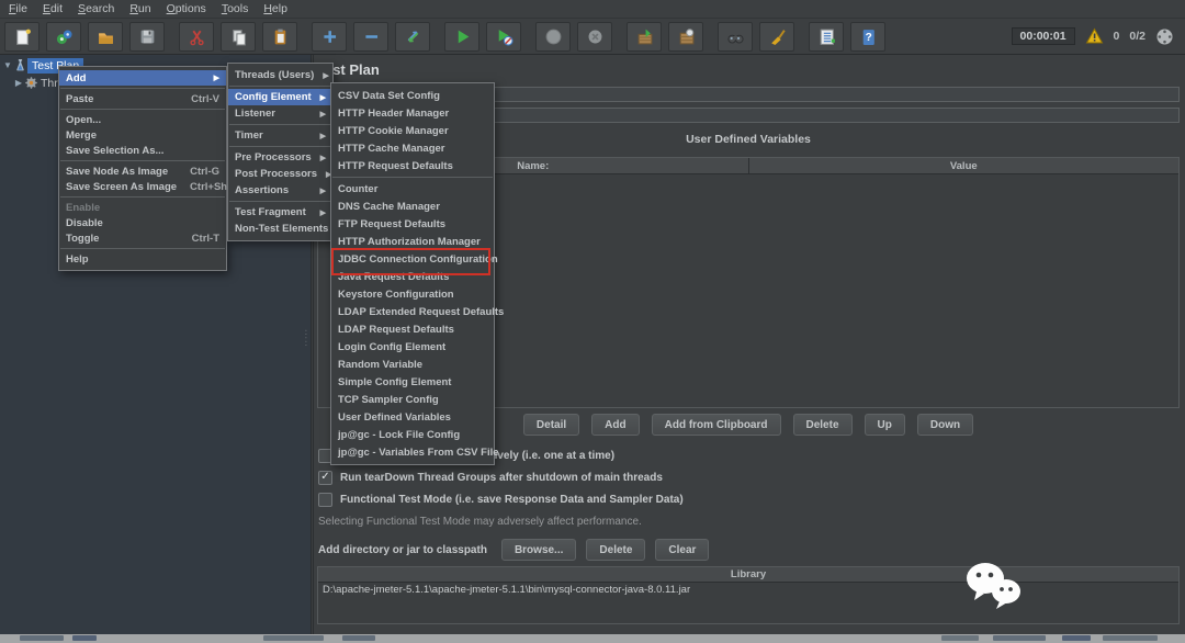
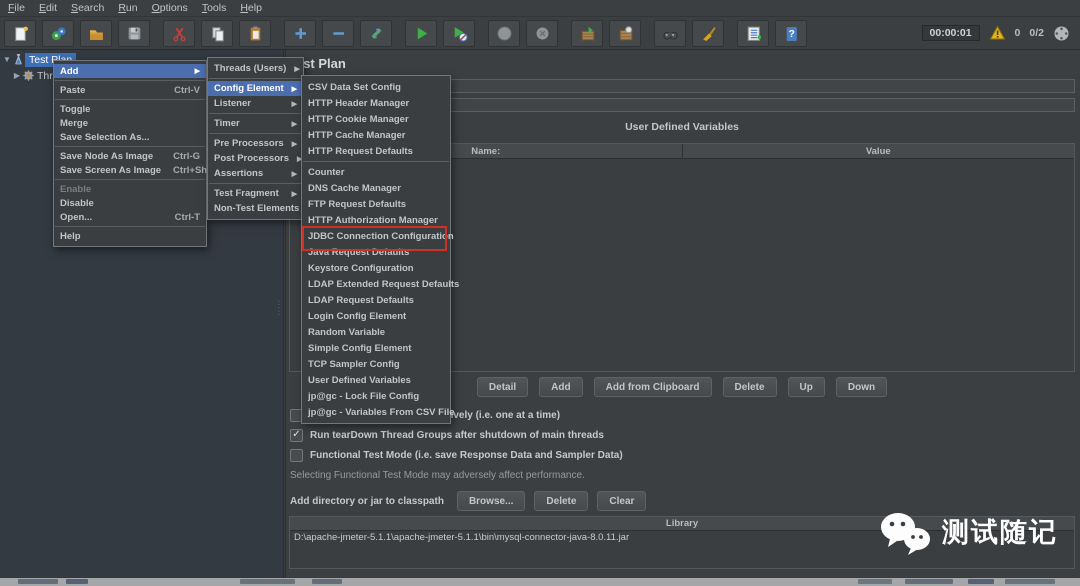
  File
  Edit
  Search
  Run
  Options
  Tools
  Help
  ?
  00:00:01
  0
  0/2
  ▼
  ▶
  Thr
  st Plan
  User Defined Variables
  Name:
  Value
  Detail
  Add
  Add from Clipboard
  Delete
  Up
  Down
  ✓
  Run tearDown Thread Groups after shutdown of main threads
  Functional Test Mode (i.e. save Response Data and Sampler Data)
  Selecting Functional Test Mode may adversely affect performance.
  Add directory or jar to classpath
  Browse...
  Delete
  Clear
  Library
  D:\apache-jmeter-5.1.1\apache-jmeter-5.1.1\bin\mysql-connector-java-8.0.11.jar
  Add
  Paste
  Ctrl-V
- Open...
+ Toggle
  Merge
  Save Selection As...
  Save Node As Image
  Ctrl-G
  Save Screen As Image
  Enable
  Disable
- Toggle
+ Open...
  Ctrl-T
  Help
  Threads (Users)
  Config Element
  Listener
  Timer
  Pre Processors
  Post Processors
  Assertions
  Test Fragment
  Non-Test Elements
  CSV Data Set Config
  HTTP Header Manager
  HTTP Cookie Manager
  HTTP Cache Manager
  HTTP Request Defaults
  Counter
  DNS Cache Manager
  FTP Request Defaults
  HTTP Authorization Manager
  JDBC Connection Configuration
  Java Request Defaults
  Keystore Configuration
  LDAP Extended Request Defaults
  LDAP Request Defaults
  Login Config Element
  Random Variable
  Simple Config Element
  TCP Sampler Config
  User Defined Variables
  jp@gc - Lock File Config
  jp@gc - Variables From CSV File
+ 测试随记
